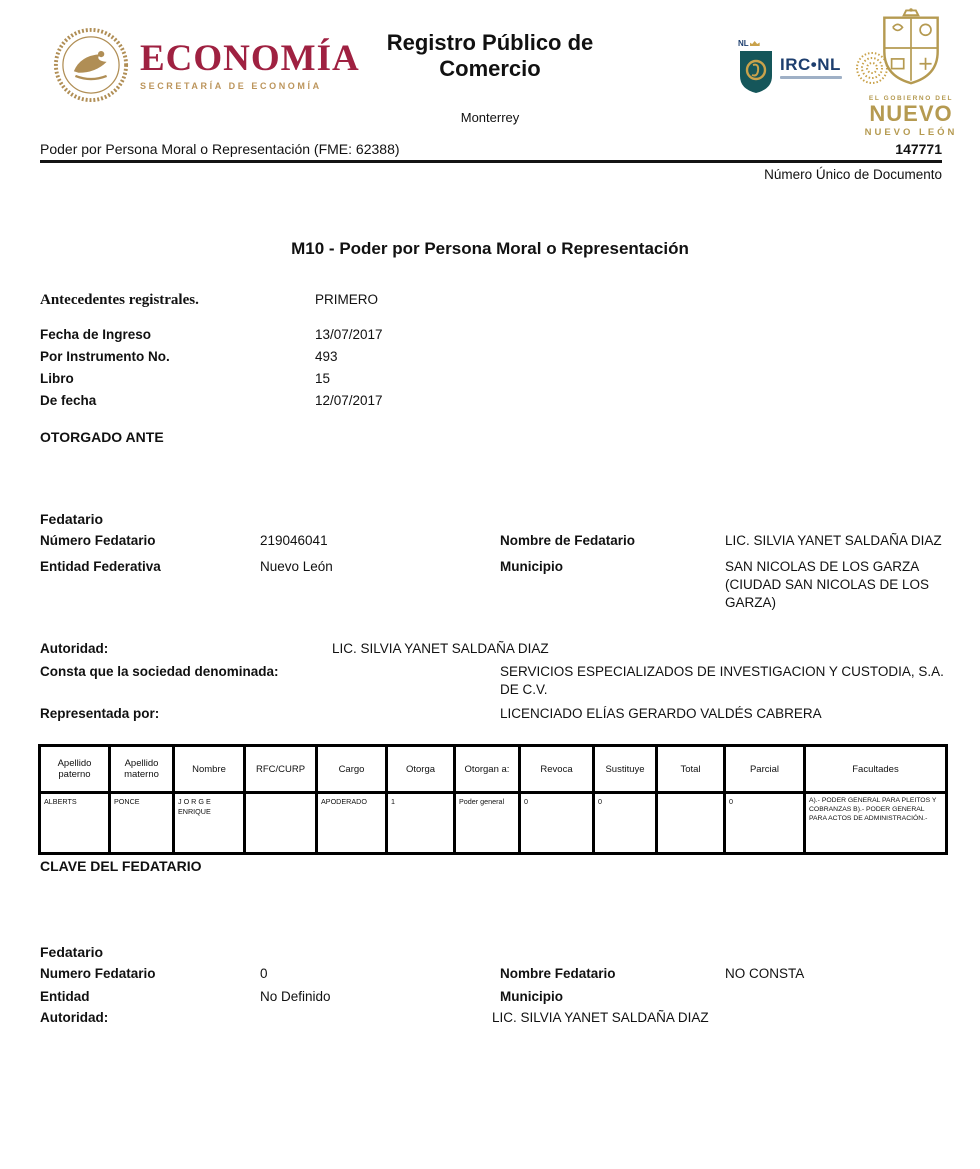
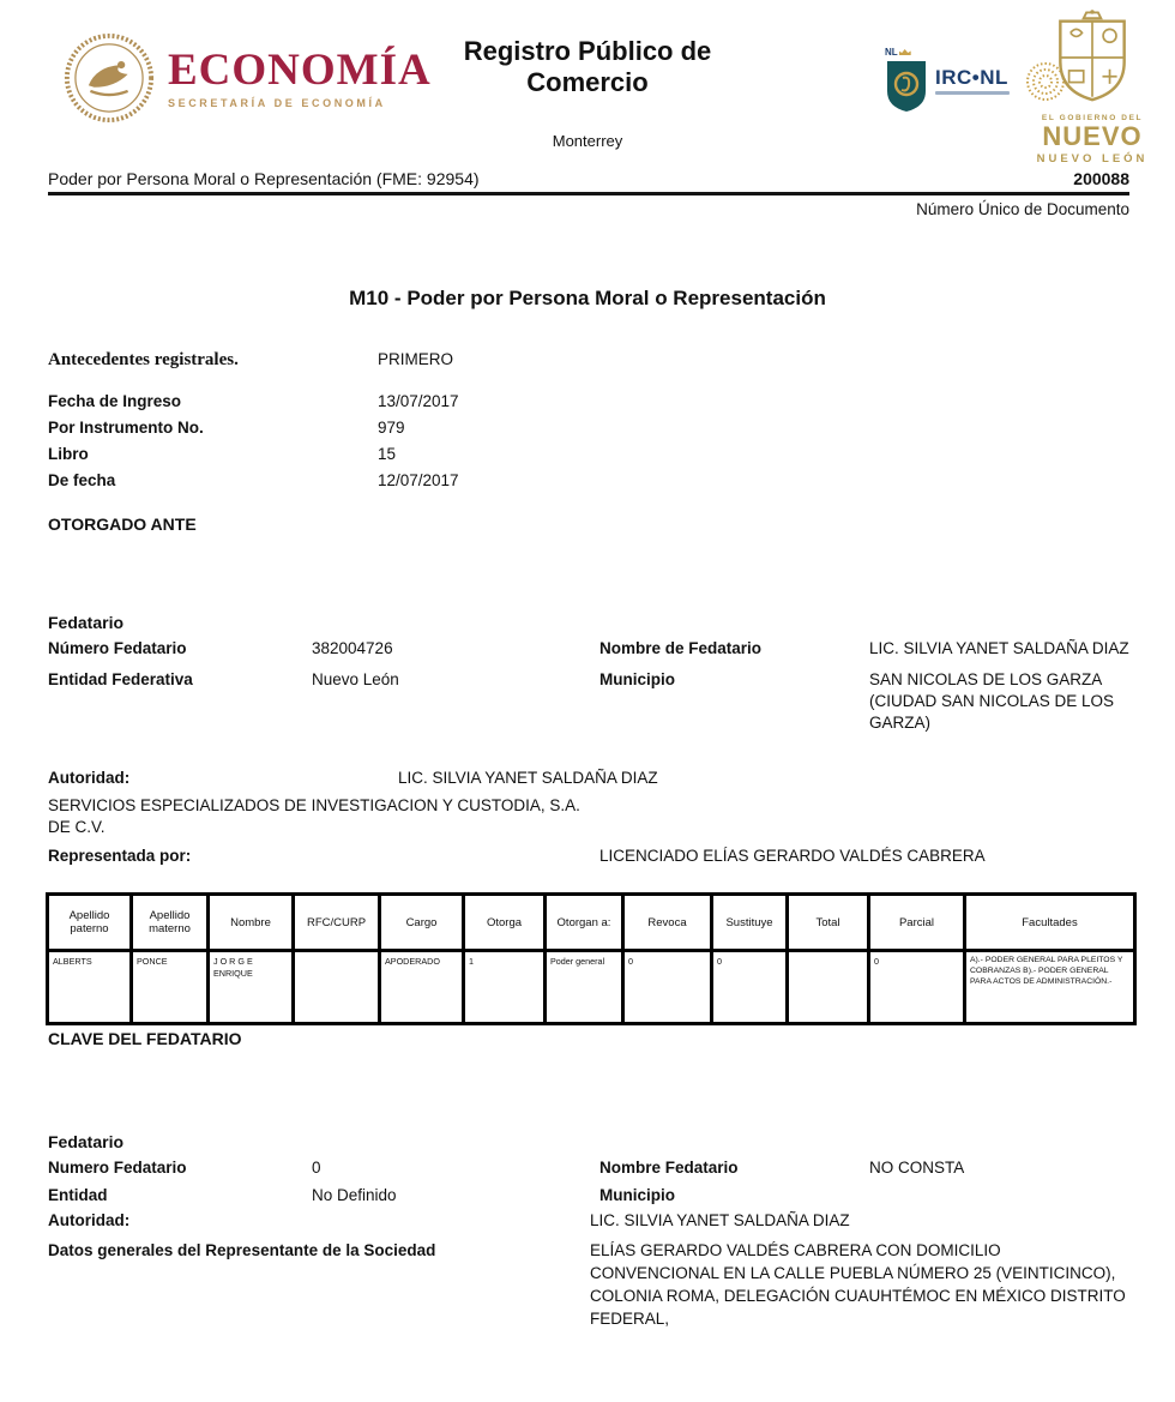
  ECONOMÍA
  SECRETARÍA DE ECONOMÍA
  Registro Público de Comercio
  Monterrey
  NL
  IRC•NL
  NUEVO
  NUEVO LEÓN
- Poder por Persona Moral o Representación (FME: 62388)
+ Poder por Persona Moral o Representación (FME: 92954)
- 147771
+ 200088
  Número Único de Documento
  M10 - Poder por Persona Moral o Representación
  Antecedentes registrales.
  PRIMERO
  Fecha de Ingreso
  13/07/2017
  Por Instrumento No.
- 493
+ 979
  Libro
  15
  De fecha
  12/07/2017
  OTORGADO ANTE
  Fedatario
  Número Fedatario
- 219046041
+ 382004726
  Nombre de Fedatario
  LIC. SILVIA YANET SALDAÑA DIAZ
  Entidad Federativa
  Nuevo León
  Municipio
  SAN NICOLAS DE LOS GARZA (CIUDAD SAN NICOLAS DE LOS GARZA)
  Autoridad:
  LIC. SILVIA YANET SALDAÑA DIAZ
- Consta que la sociedad denominada:
  SERVICIOS ESPECIALIZADOS DE INVESTIGACION Y CUSTODIA, S.A. DE C.V.
  Representada por:
  LICENCIADO ELÍAS GERARDO VALDÉS CABRERA
  Apellido paterno	Apellido materno	Nombre	RFC/CURP	Cargo	Otorga	Otorgan a:	Revoca	Sustituye	Total	Parcial	Facultades
  CLAVE DEL FEDATARIO
  Fedatario
  Numero Fedatario
  0
  Nombre Fedatario
  NO CONSTA
  Entidad
  No Definido
  Municipio
  Autoridad:
  LIC. SILVIA YANET SALDAÑA DIAZ
+ Datos generales del Representante de la Sociedad
+ ELÍAS GERARDO VALDÉS CABRERA CON DOMICILIO CONVENCIONAL EN LA CALLE PUEBLA NÚMERO 25 (VEINTICINCO), COLONIA ROMA, DELEGACIÓN CUAUHTÉMOC EN MÉXICO DISTRITO FEDERAL,
